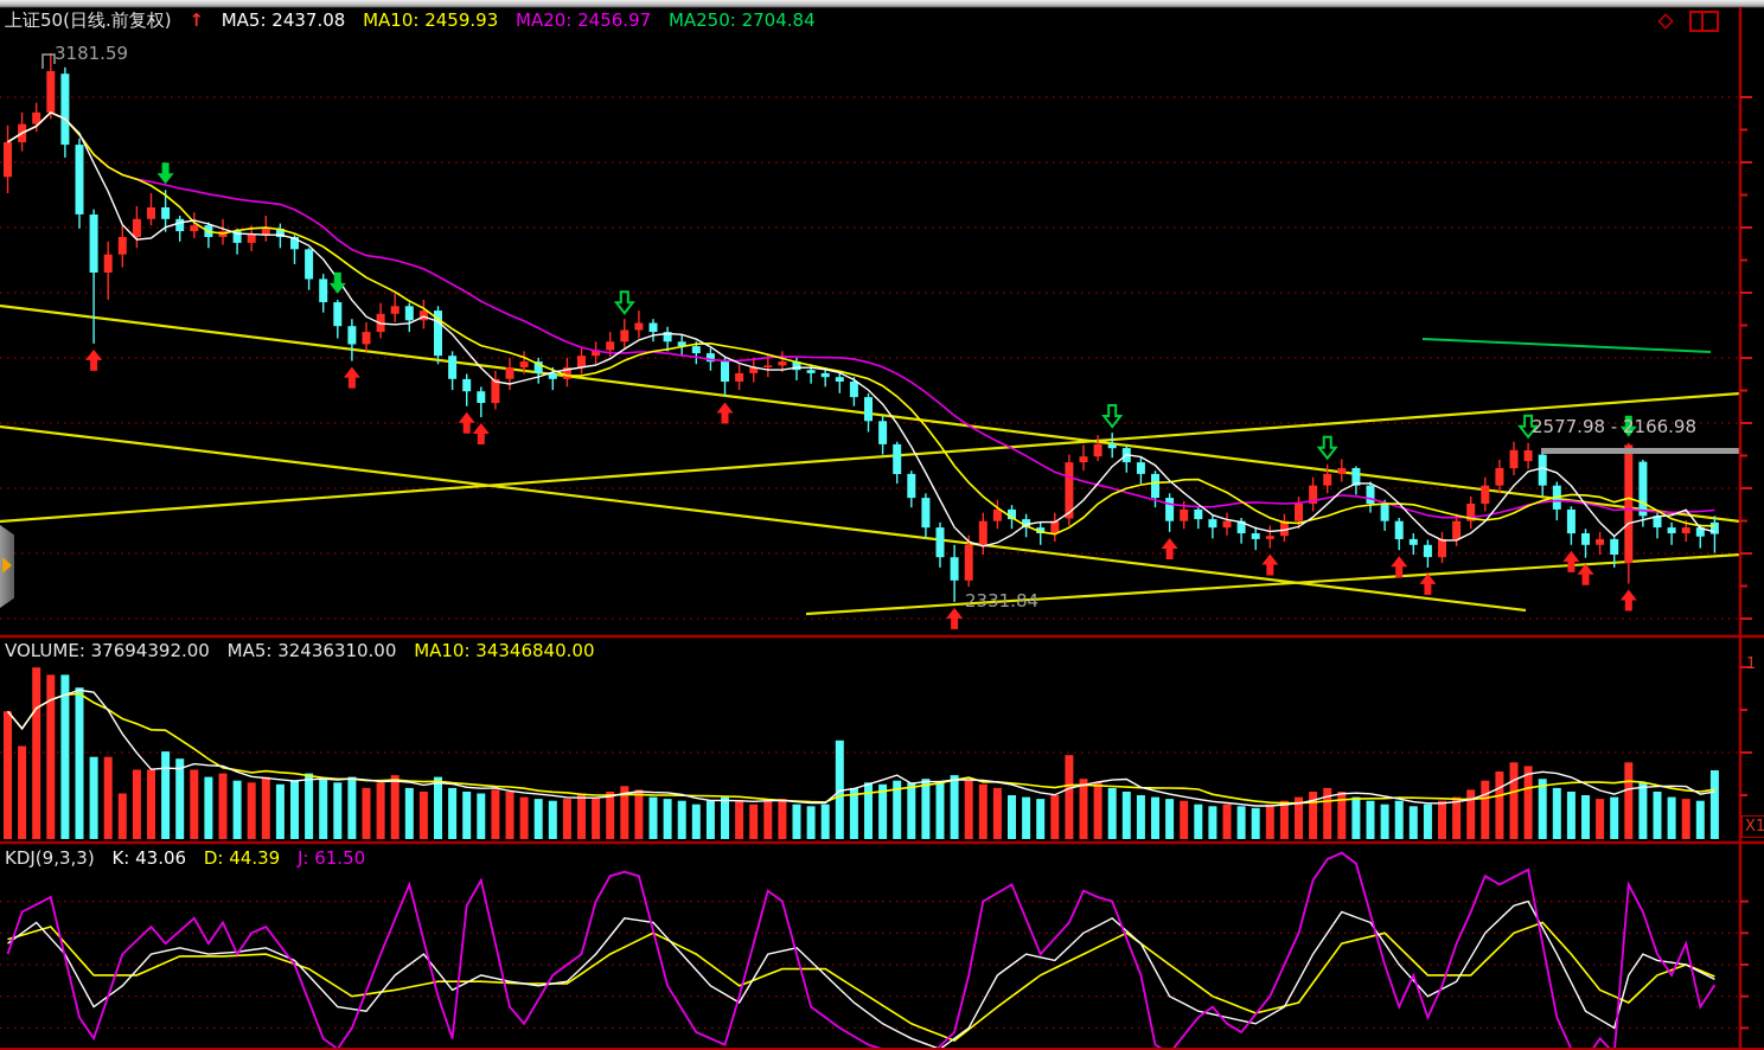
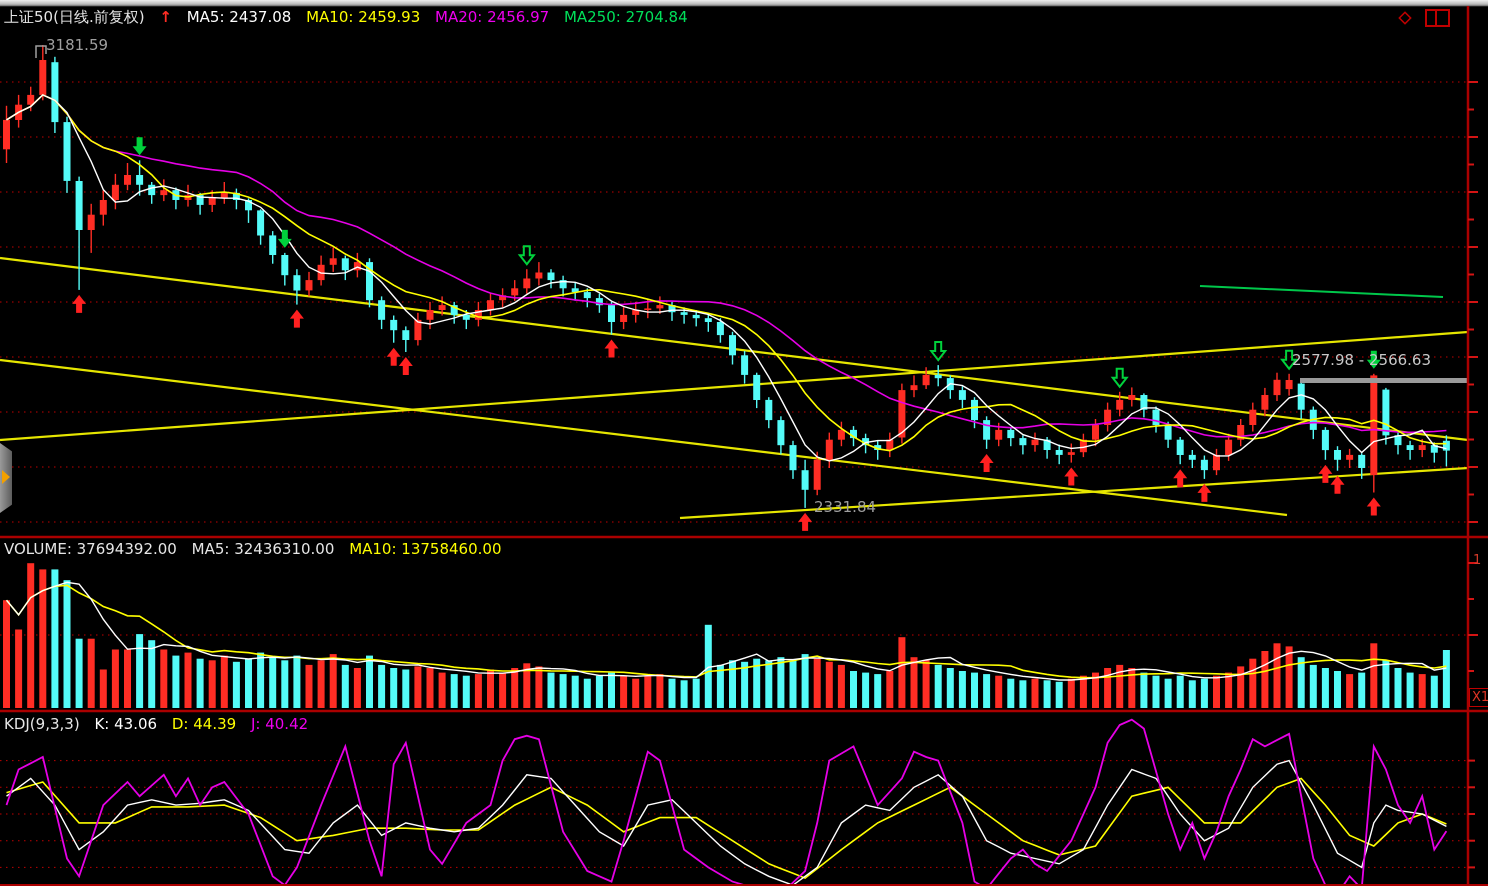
  上证50(日线.前复权) ↑ MA5: 2437.08 MA10: 2459.93 MA20: 2456.97 MA250: 2704.84
- VOLUME: 37694392.00 MA5: 32436310.00 MA10: 34346840.00
+ VOLUME: 37694392.00 MA5: 32436310.00 MA10: 13758460.00
- KDJ(9,3,3) K: 43.06 D: 44.39 J: 61.50
+ KDJ(9,3,3) K: 43.06 D: 44.39 J: 40.42
  3181.59
  2331.84
- 2577.98 - 2166.98
+ 2577.98 - 2566.63
  1
  X1
